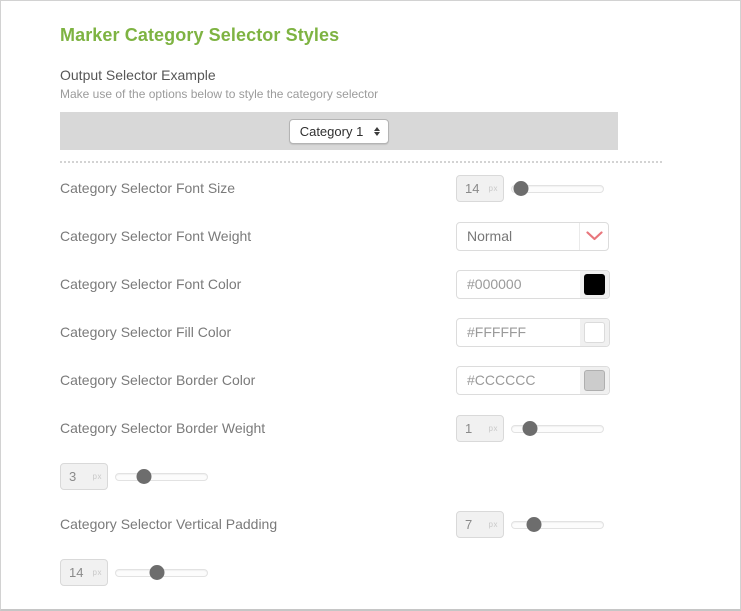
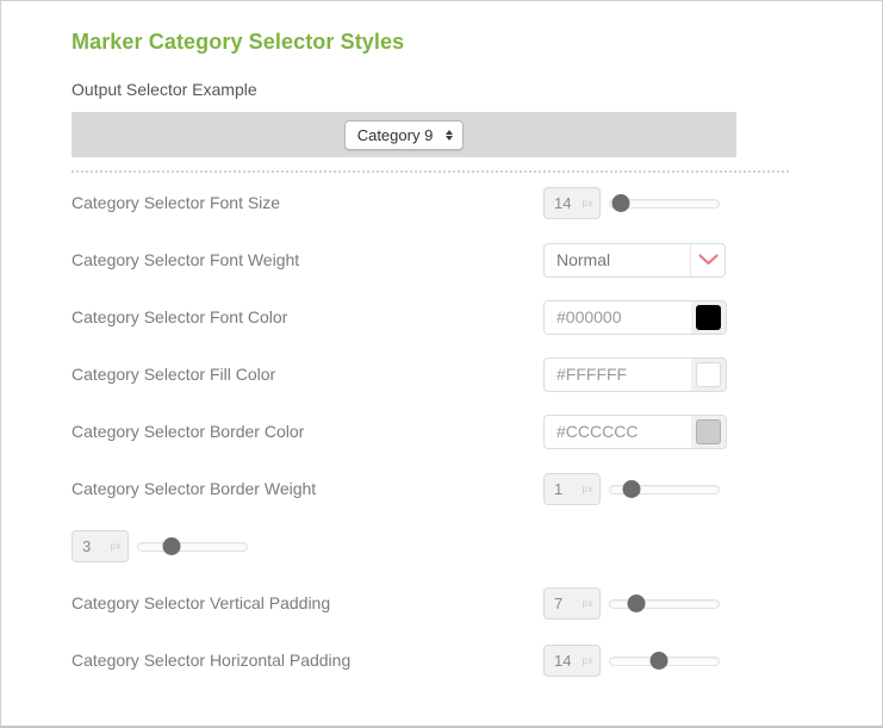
  Marker Category Selector Styles
  Output Selector Example
- Make use of the options below to style the category selector
- Category 1
+ Category 9
  Category Selector Font Size
  14
  px
  Category Selector Font Weight
  Normal
  Category Selector Font Color
  #000000
  Category Selector Fill Color
  #FFFFFF
  Category Selector Border Color
  #CCCCCC
  Category Selector Border Weight
  1
  px
  3
  px
  Category Selector Vertical Padding
  7
  px
+ Category Selector Horizontal Padding
  14
  px
